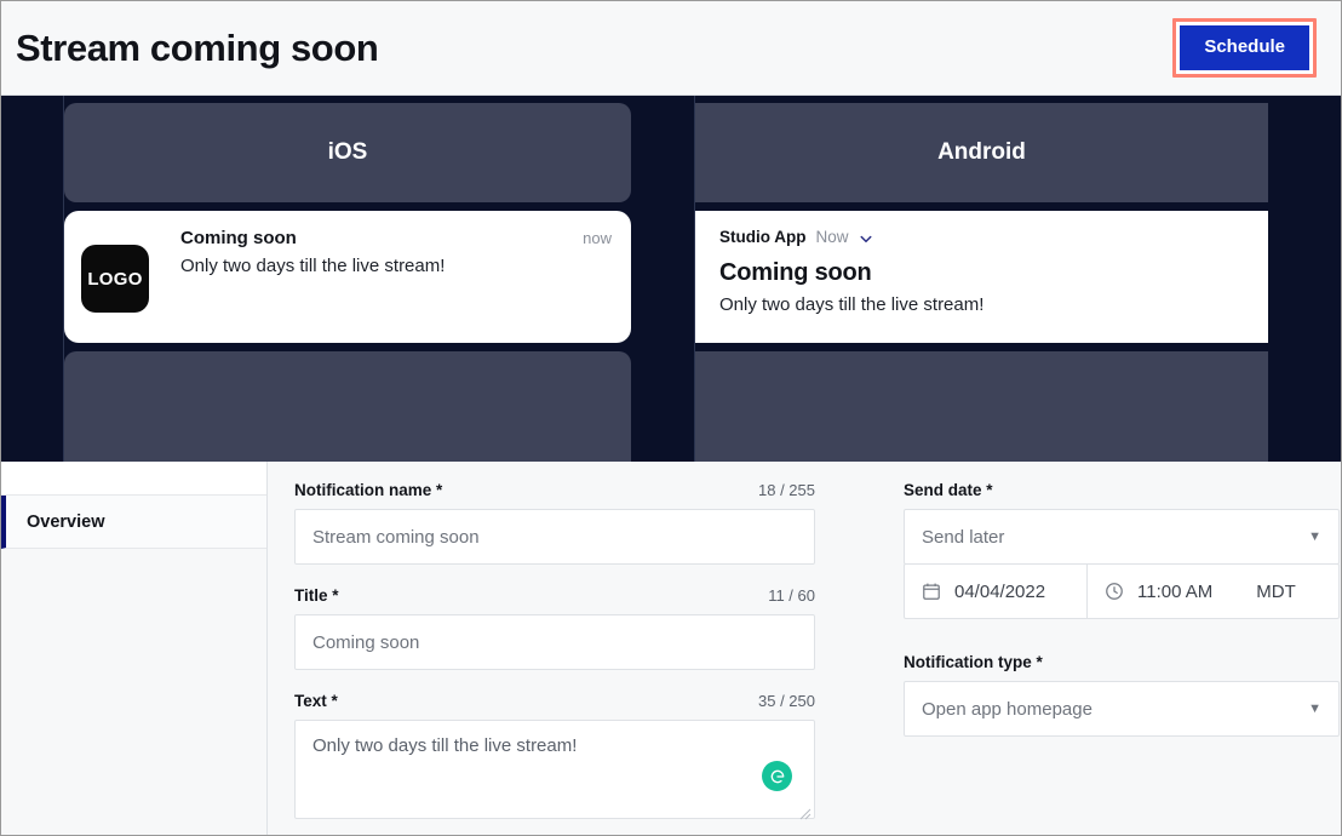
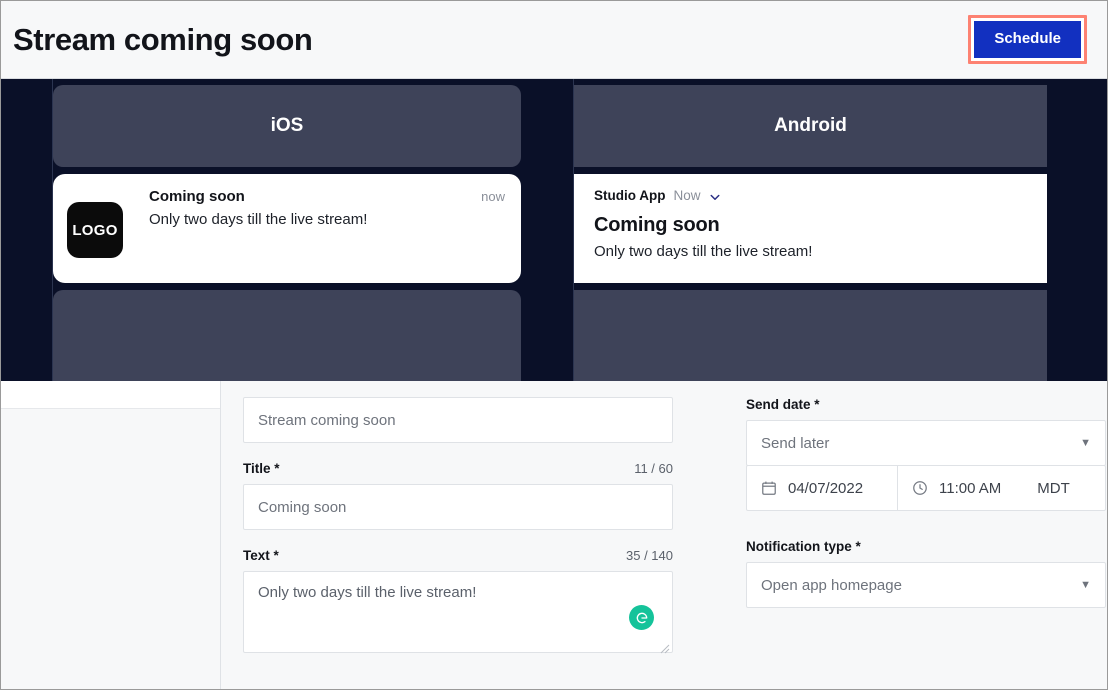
  Stream coming soon
  Schedule
  iOS
  LOGO
  Coming soon
  now
  Only two days till the live stream!
  Android
  Studio App
  Now
  Coming soon
  Only two days till the live stream!
- Overview
- Notification name *
- 18 / 255
  Stream coming soon
  Title *
  11 / 60
  Coming soon
  Text *
- 35 / 250
+ 35 / 140
  Only two days till the live stream!
  Send date *
  Send later
  ▼
- 04/04/2022
+ 04/07/2022
  11:00 AM
  MDT
  Notification type *
  Open app homepage
  ▼
